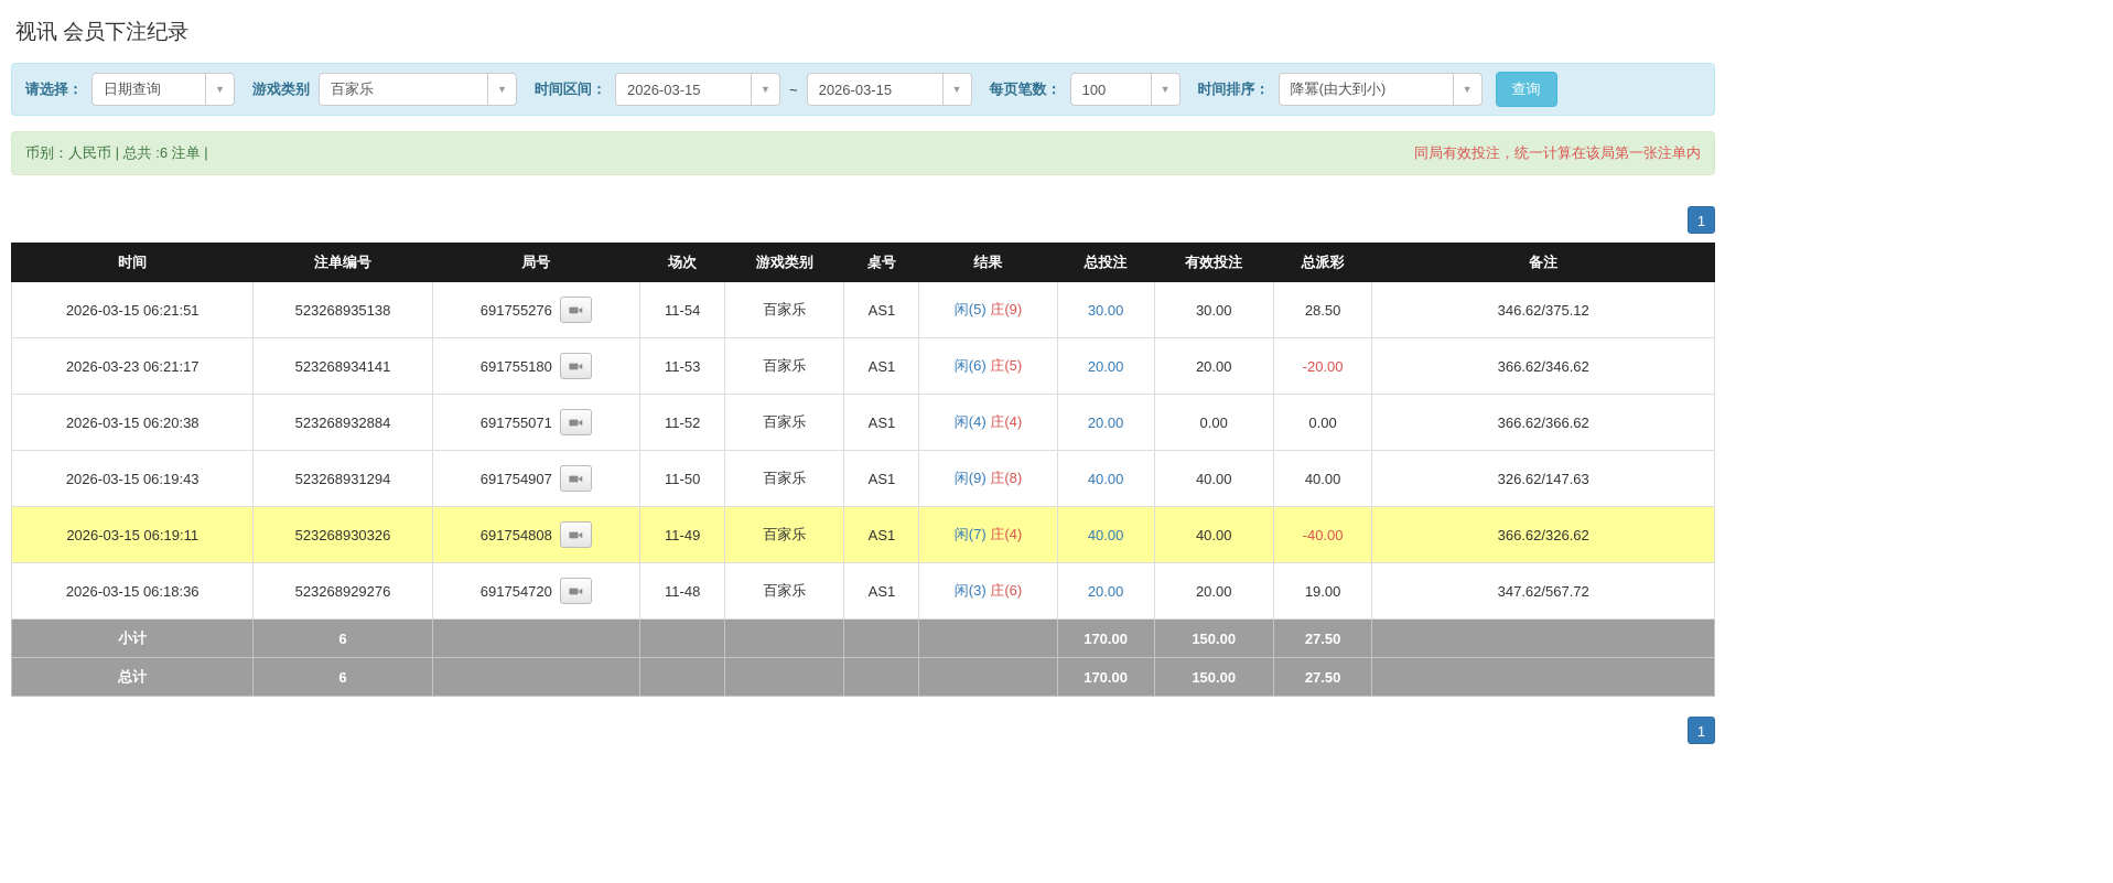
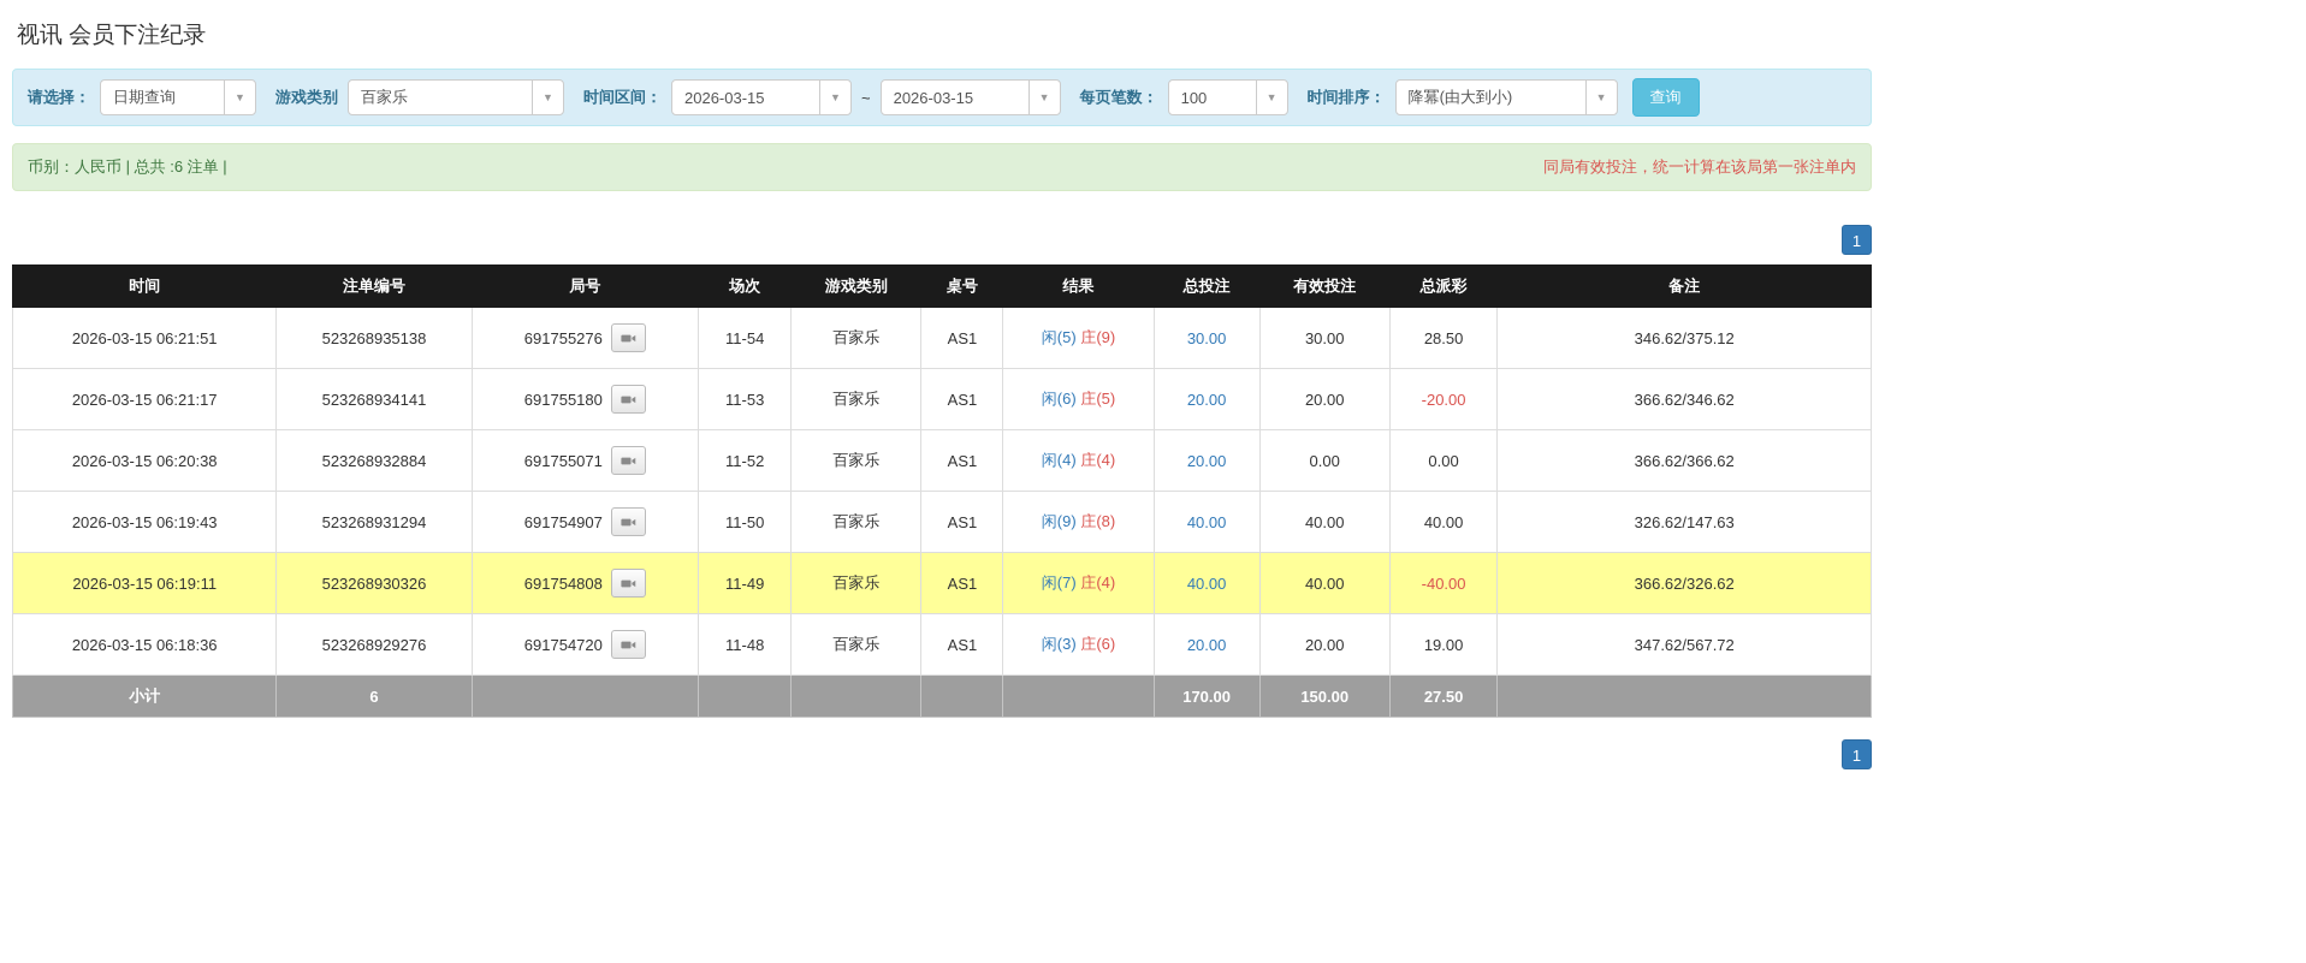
  视讯 会员下注纪录
  请选择：
  日期查询
  ▼
  游戏类别
  百家乐
  ▼
  时间区间：
  2026-03-15
  ▼
  ~
  2026-03-15
  ▼
  每页笔数：
  100
  ▼
  时间排序：
  降冪(由大到小)
  ▼
  查询
  币别：人民币 | 总共 :6 注单 |
  同局有效投注，统一计算在该局第一张注单内
  1
  时间	注单编号	局号	场次	游戏类别	桌号	结果	总投注	有效投注	总派彩	备注
  2026-03-15 06:21:51	523268935138	691755276	11-54	百家乐	AS1	闲(5) 庄(9)	30.00	30.00	28.50	346.62/375.12
- 2026-03-23 06:21:17	523268934141	691755180	11-53	百家乐	AS1	闲(6) 庄(5)	20.00	20.00	-20.00	366.62/346.62
+ 2026-03-15 06:21:17	523268934141	691755180	11-53	百家乐	AS1	闲(6) 庄(5)	20.00	20.00	-20.00	366.62/346.62
  2026-03-15 06:20:38	523268932884	691755071	11-52	百家乐	AS1	闲(4) 庄(4)	20.00	0.00	0.00	366.62/366.62
  2026-03-15 06:19:43	523268931294	691754907	11-50	百家乐	AS1	闲(9) 庄(8)	40.00	40.00	40.00	326.62/147.63
  2026-03-15 06:19:11	523268930326	691754808	11-49	百家乐	AS1	闲(7) 庄(4)	40.00	40.00	-40.00	366.62/326.62
  2026-03-15 06:18:36	523268929276	691754720	11-48	百家乐	AS1	闲(3) 庄(6)	20.00	20.00	19.00	347.62/567.72
  小计	6						170.00	150.00	27.50
- 总计	6						170.00	150.00	27.50
  1
